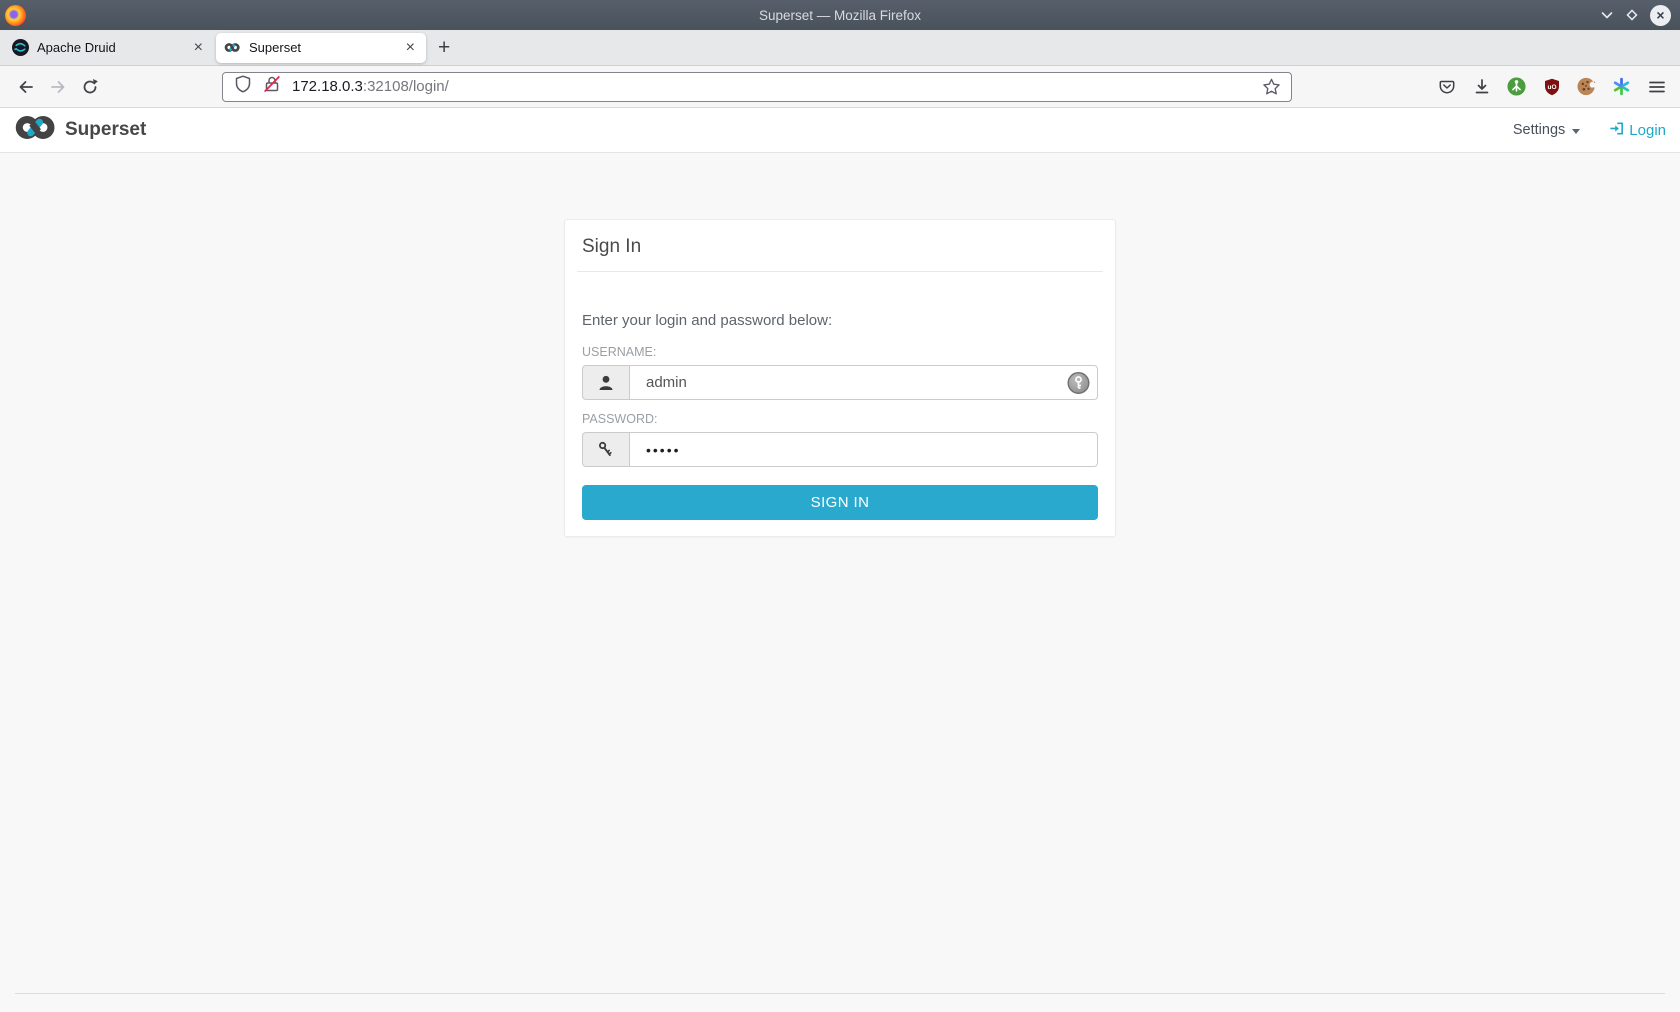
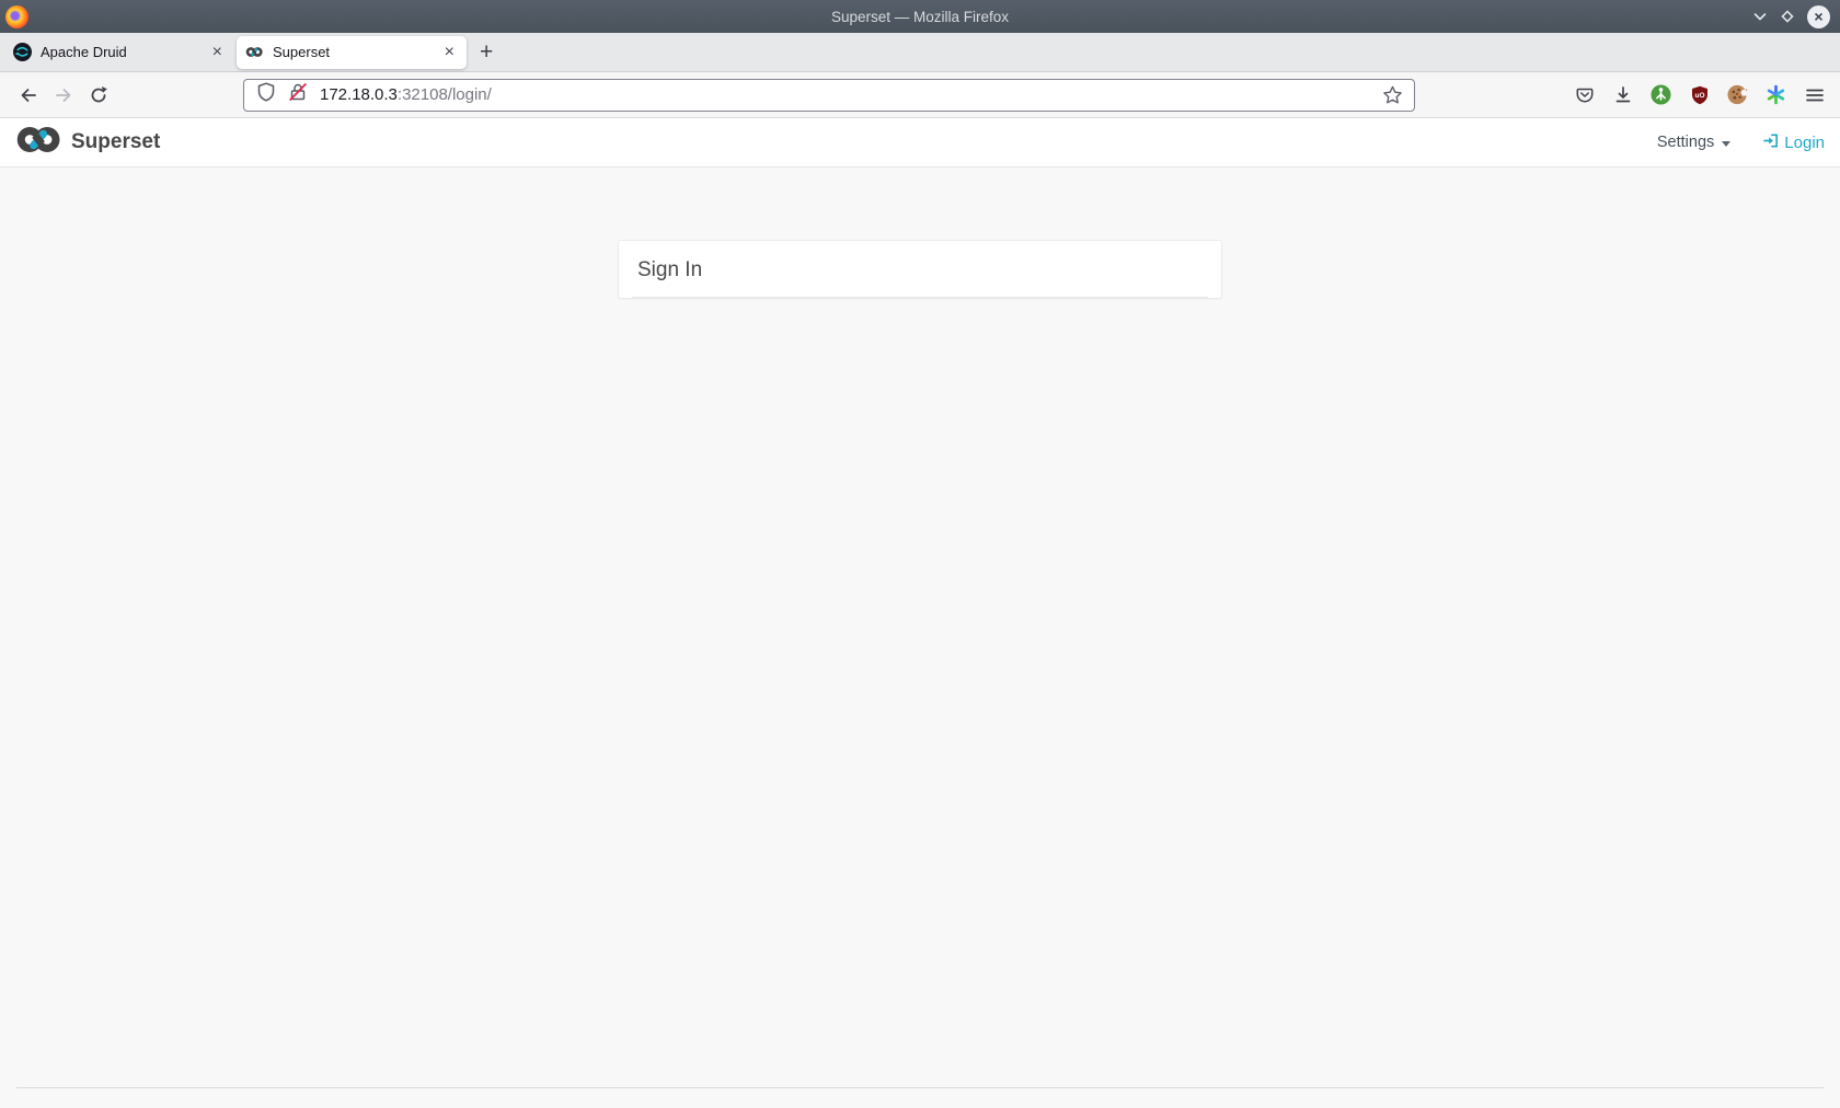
  Superset — Mozilla Firefox
  ×
  Apache Druid
  ×
  Superset
  ×
  +
  172.18.0.3:32108/login/
  Superset
  Settings
  Login
  Sign In
- Enter your login and password below:
- USERNAME:
- admin
- PASSWORD:
- •••••
- SIGN IN
